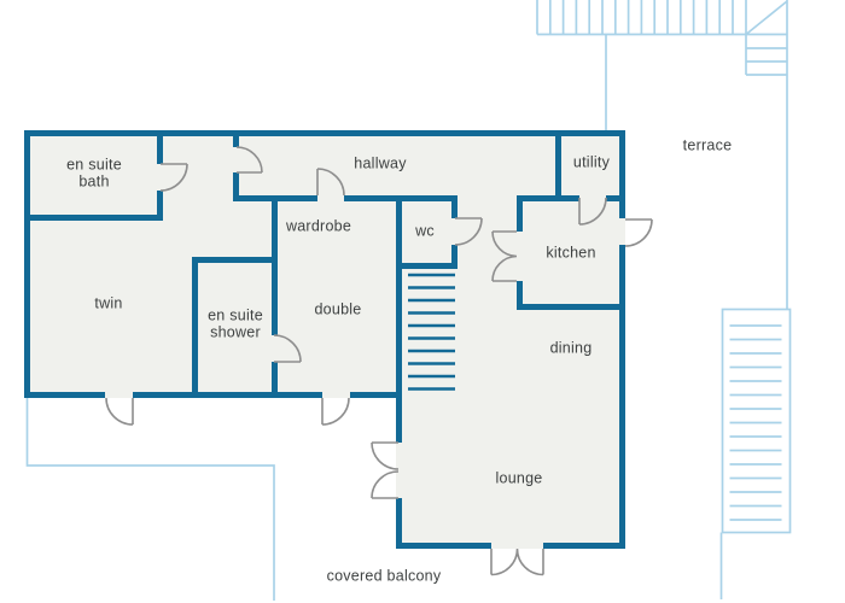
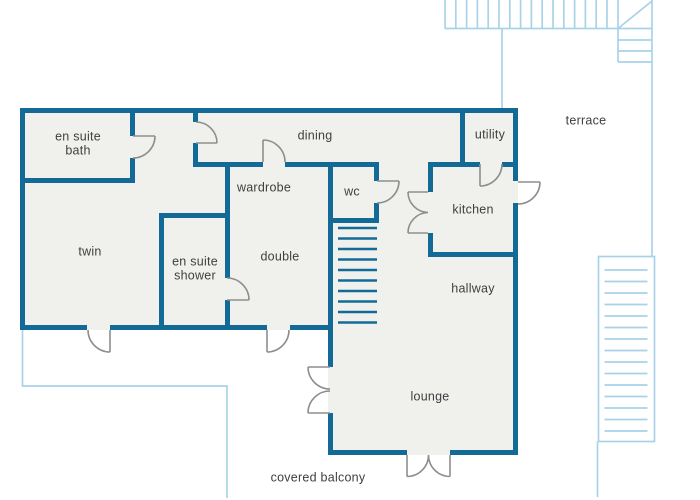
  en suite
  bath
- hallway
+ dining
  utility
  terrace
  wardrobe
  wc
  kitchen
  twin
  en suite
  shower
  double
- dining
+ hallway
  lounge
  covered balcony
